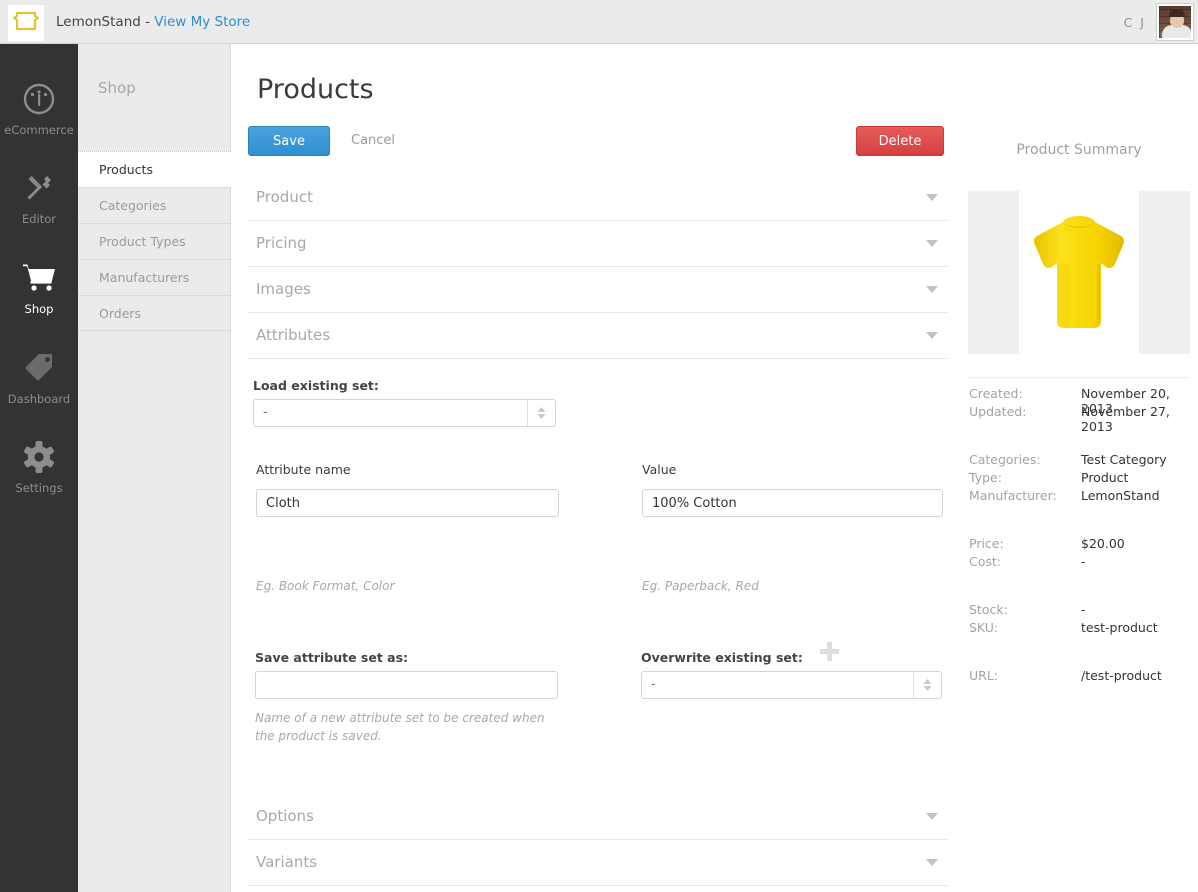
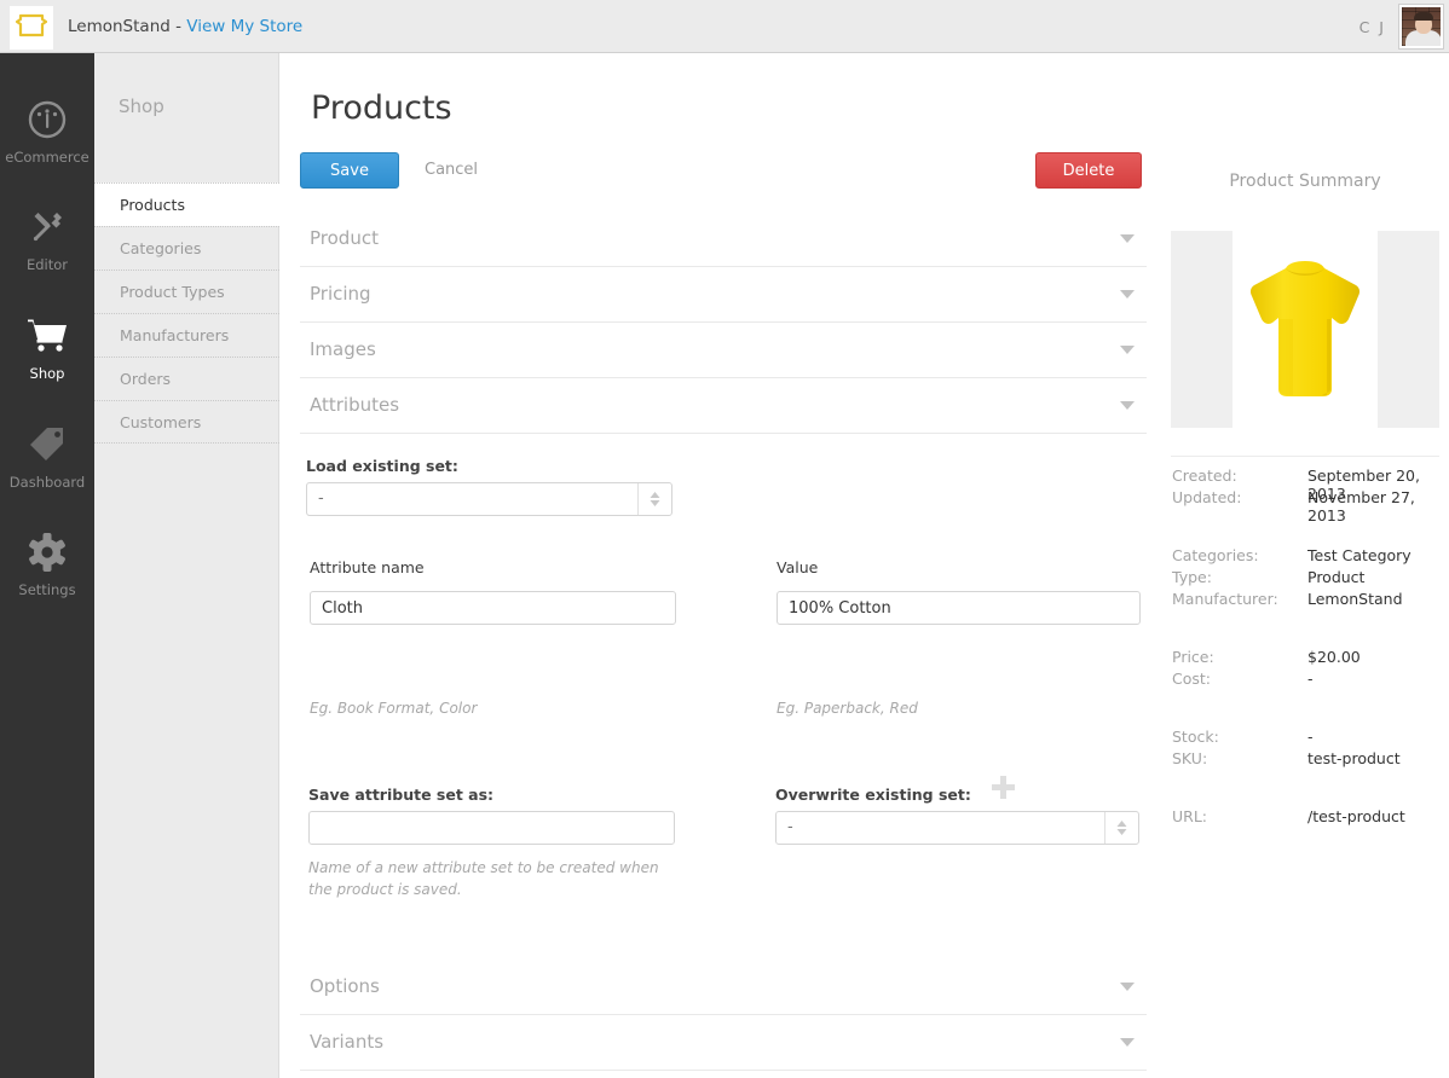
  LemonStand - View My Store
  C J
  eCommerce
  Editor
  Shop
  Dashboard
  Settings
  Shop
  Products
  Categories
  Product Types
  Manufacturers
  Orders
+ Customers
  Products
  Save
  Cancel
  Delete
  Product
  Pricing
  Images
  Attributes
  Load existing set:
  -
  Attribute name
  Cloth
  Eg. Book Format, Color
  Value
  100% Cotton
  Eg. Paperback, Red
  Save attribute set as:
  Name of a new attribute set to be created when the product is saved.
  Overwrite existing set:
  -
  Options
  Variants
  Product Summary
  Created:
- November 20, 2013
+ September 20, 2013
  Updated:
  November 27, 2013
  Categories:
  Test Category
  Type:
  Product
  Manufacturer:
  LemonStand
  Price:
  $20.00
  Cost:
  -
  Stock:
  -
  SKU:
  test-product
  URL:
  /test-product
